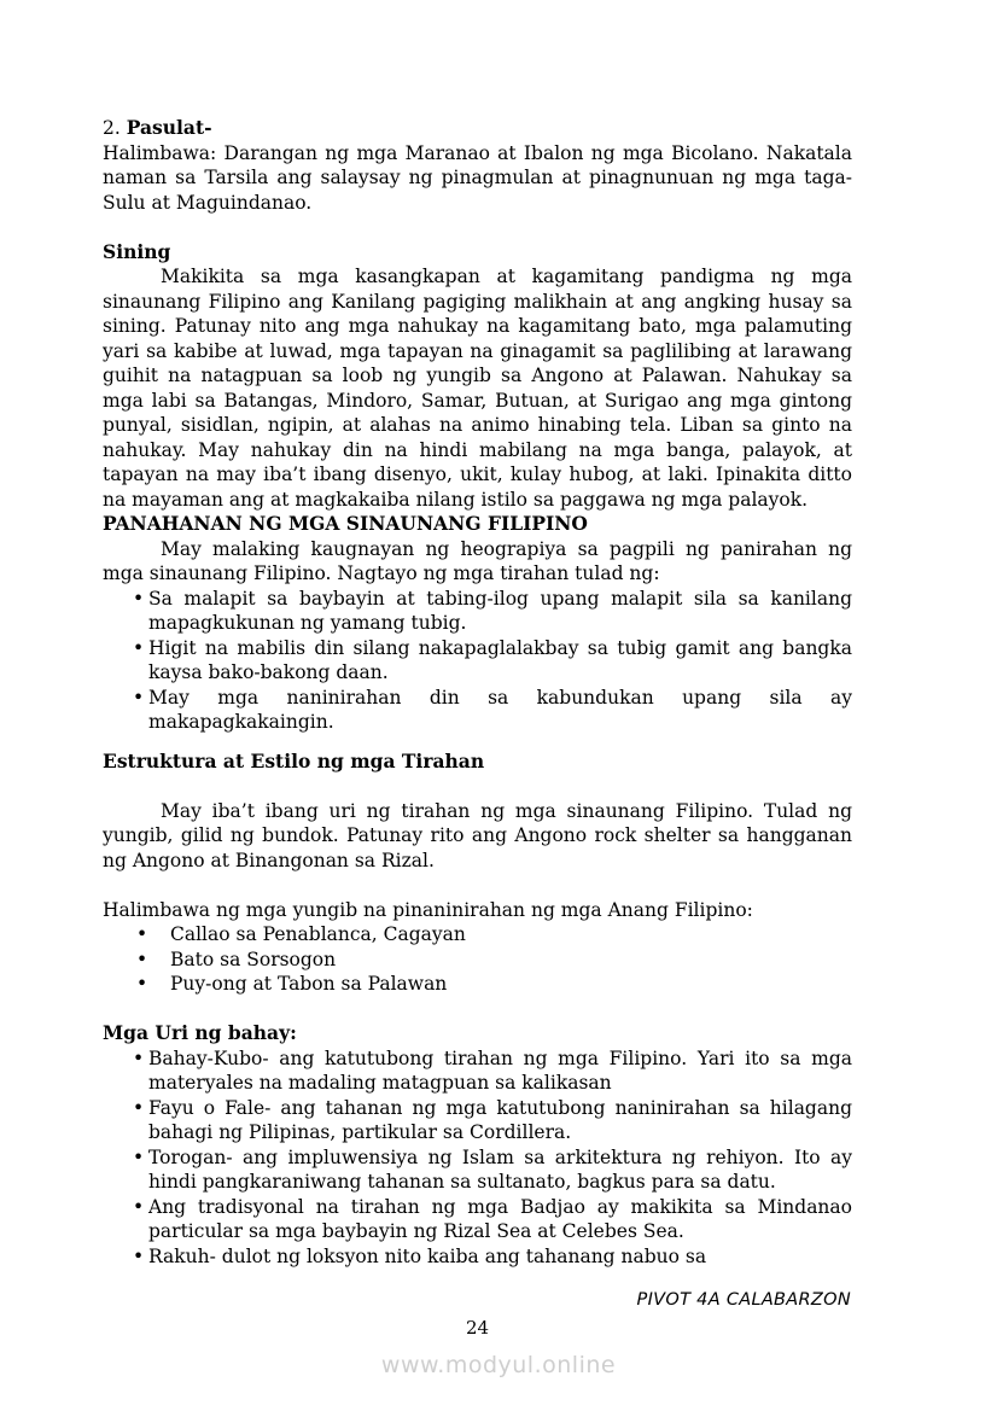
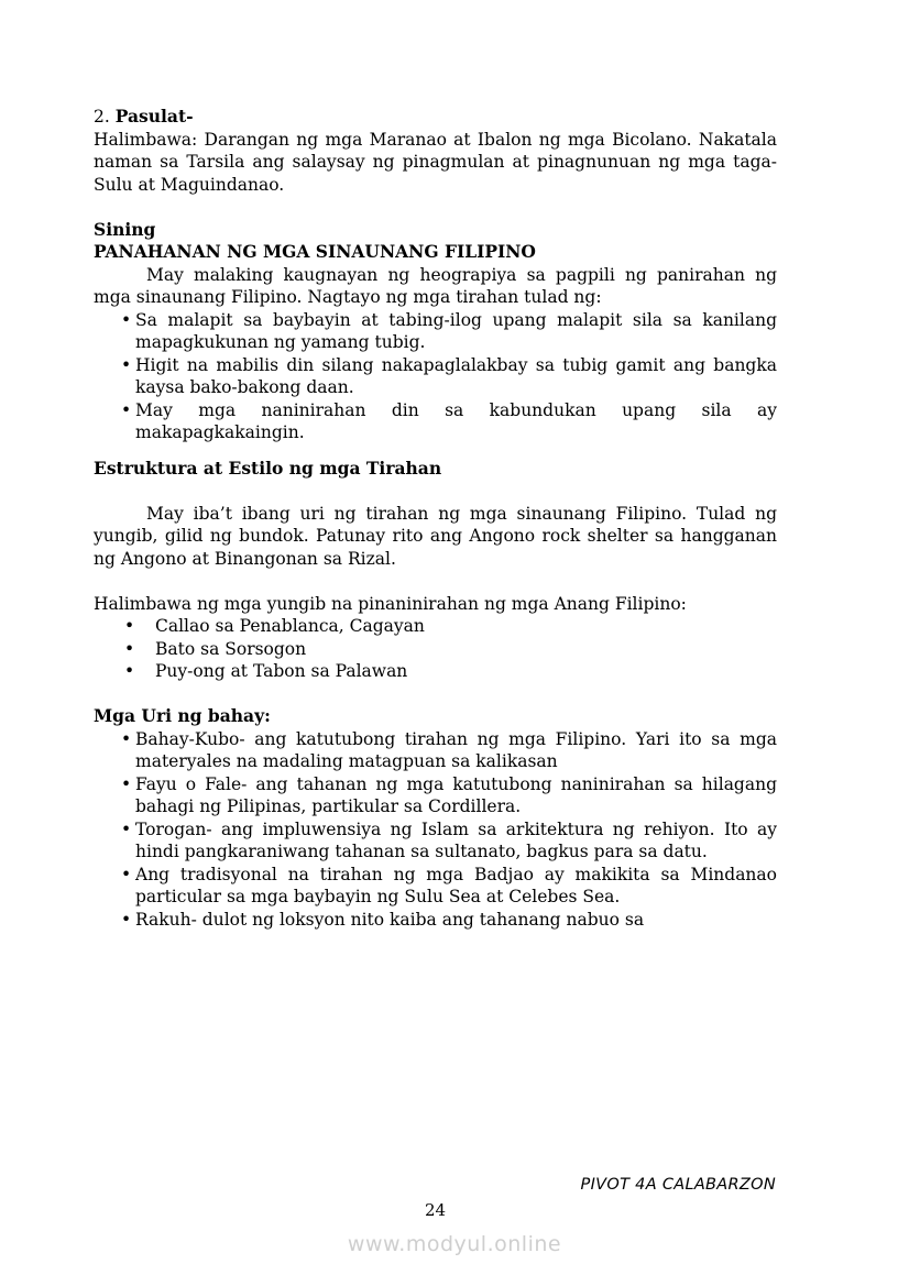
  2. Pasulat-
  Halimbawa: Darangan ng mga Maranao at Ibalon ng mga Bicolano. Nakatala naman sa Tarsila ang salaysay ng pinagmulan at pinagnunuan ng mga taga-Sulu at Maguindanao.
  Sining
- Makikita sa mga kasangkapan at kagamitang pandigma ng mga sinaunang Filipino ang Kanilang pagiging malikhain at ang angking husay sa sining. Patunay nito ang mga nahukay na kagamitang bato, mga palamuting yari sa kabibe at luwad, mga tapayan na ginagamit sa paglilibing at larawang guihit na natagpuan sa loob ng yungib sa Angono at Palawan. Nahukay sa mga labi sa Batangas, Mindoro, Samar, Butuan, at Surigao ang mga gintong punyal, sisidlan, ngipin, at alahas na animo hinabing tela. Liban sa ginto na nahukay. May nahukay din na hindi mabilang na mga banga, palayok, at tapayan na may iba’t ibang disenyo, ukit, kulay hubog, at laki. Ipinakita ditto na mayaman ang at magkakaiba nilang istilo sa paggawa ng mga palayok.
  PANAHANAN NG MGA SINAUNANG FILIPINO
  May malaking kaugnayan ng heograpiya sa pagpili ng panirahan ng mga sinaunang Filipino. Nagtayo ng mga tirahan tulad ng:
  Sa malapit sa baybayin at tabing-ilog upang malapit sila sa kanilang mapagkukunan ng yamang tubig.
  Higit na mabilis din silang nakapaglalakbay sa tubig gamit ang bangka kaysa bako-bakong daan.
  May mga naninirahan din sa kabundukan upang sila ay makapagkakaingin.
  Estruktura at Estilo ng mga Tirahan
  May iba’t ibang uri ng tirahan ng mga sinaunang Filipino. Tulad ng yungib, gilid ng bundok. Patunay rito ang Angono rock shelter sa hangganan ng Angono at Binangonan sa Rizal.
  Halimbawa ng mga yungib na pinaninirahan ng mga Anang Filipino:
  Callao sa Penablanca, Cagayan
  Bato sa Sorsogon
  Puy-ong at Tabon sa Palawan
  Mga Uri ng bahay:
  Bahay-Kubo- ang katutubong tirahan ng mga Filipino. Yari ito sa mga materyales na madaling matagpuan sa kalikasan
  Fayu o Fale- ang tahanan ng mga katutubong naninirahan sa hilagang bahagi ng Pilipinas, partikular sa Cordillera.
  Torogan- ang impluwensiya ng Islam sa arkitektura ng rehiyon. Ito ay hindi pangkaraniwang tahanan sa sultanato, bagkus para sa datu.
- Ang tradisyonal na tirahan ng mga Badjao ay makikita sa Mindanao particular sa mga baybayin ng Rizal Sea at Celebes Sea.
+ Ang tradisyonal na tirahan ng mga Badjao ay makikita sa Mindanao particular sa mga baybayin ng Sulu Sea at Celebes Sea.
  Rakuh- dulot ng loksyon nito kaiba ang tahanang nabuo sa
  PIVOT 4A CALABARZON
  24
  www.modyul.online
